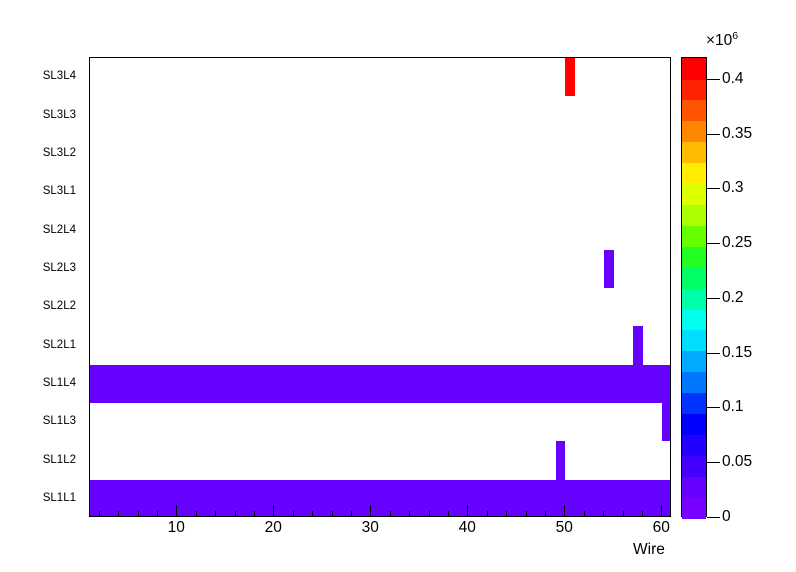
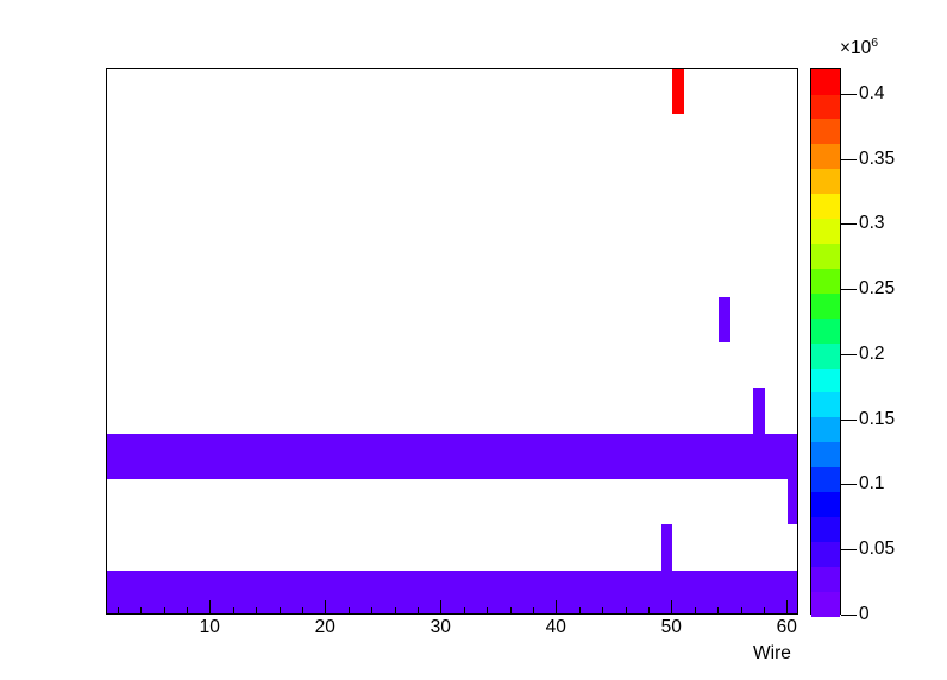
- SL1L1
- SL1L2
- SL1L3
- SL1L4
- SL2L1
- SL2L2
- SL2L3
- SL2L4
- SL3L1
- SL3L2
- SL3L3
- SL3L4
  10
  20
  30
  40
  50
  60
  Wire
  0
  0.05
  0.1
  0.15
  0.2
  0.25
  0.3
  0.35
  0.4
  ×106
